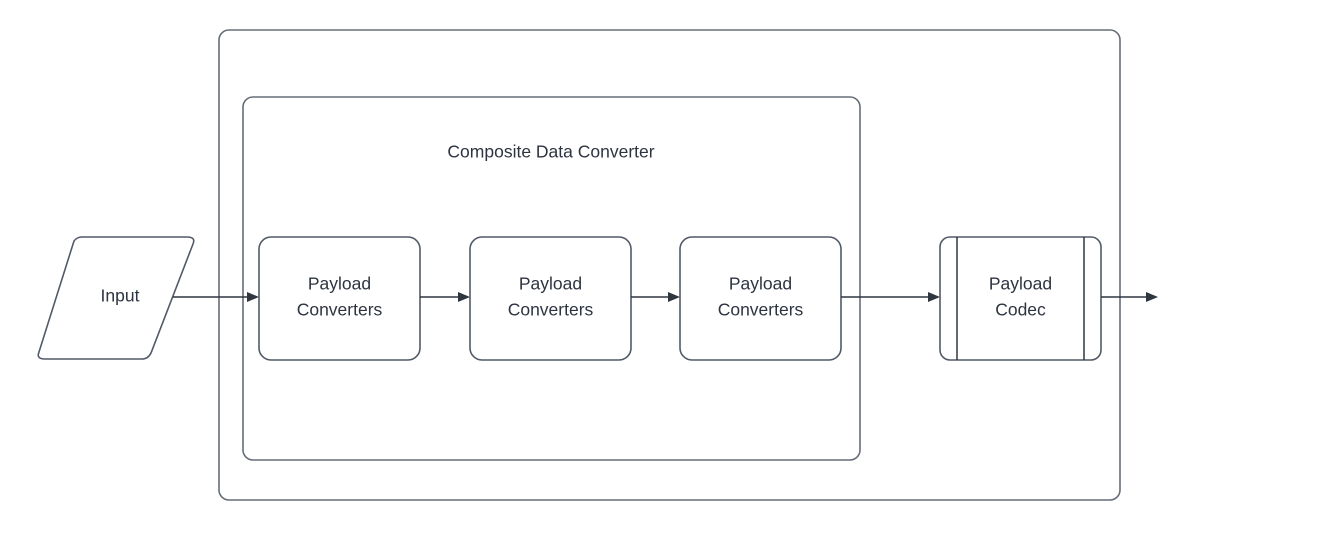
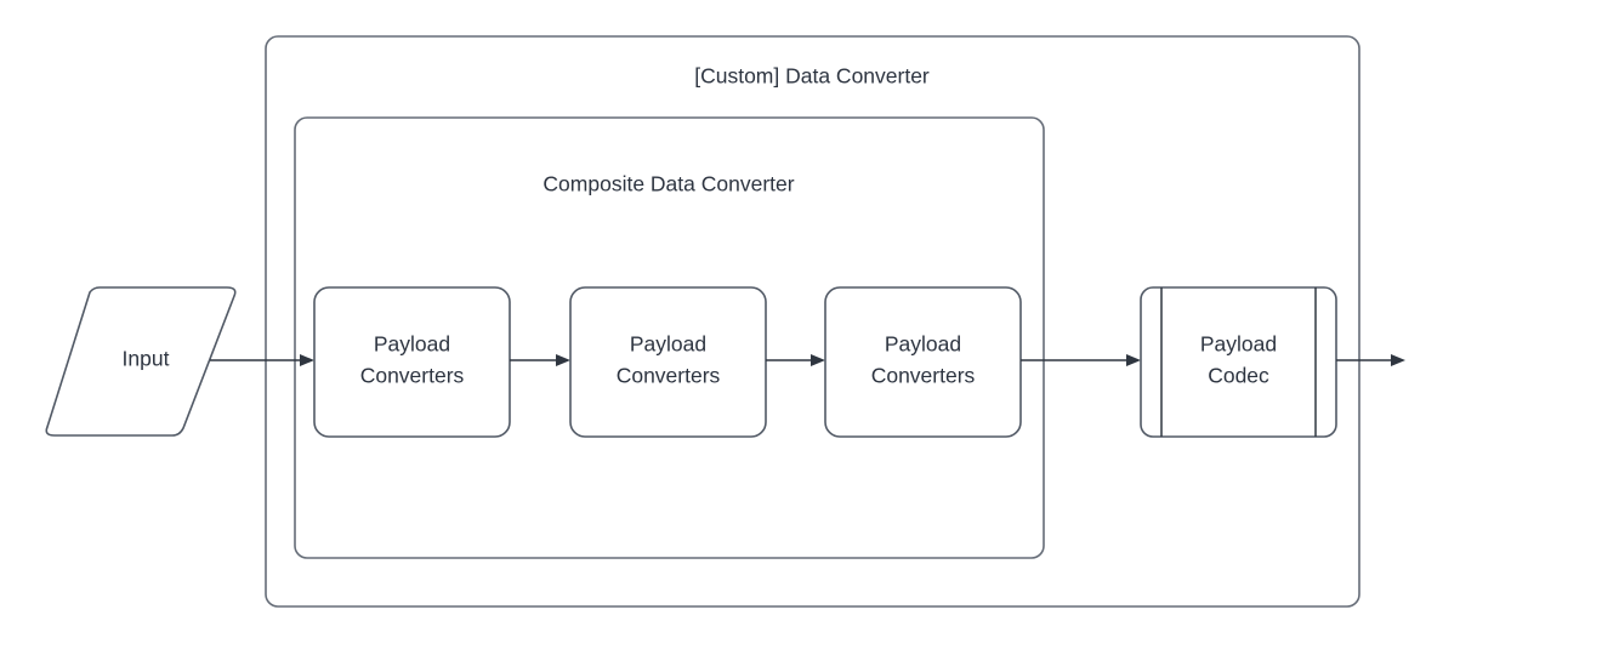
+ [Custom] Data Converter
  Composite Data Converter
  Input
  Payload
  Converters
  Payload
  Converters
  Payload
  Converters
  Payload
  Codec
